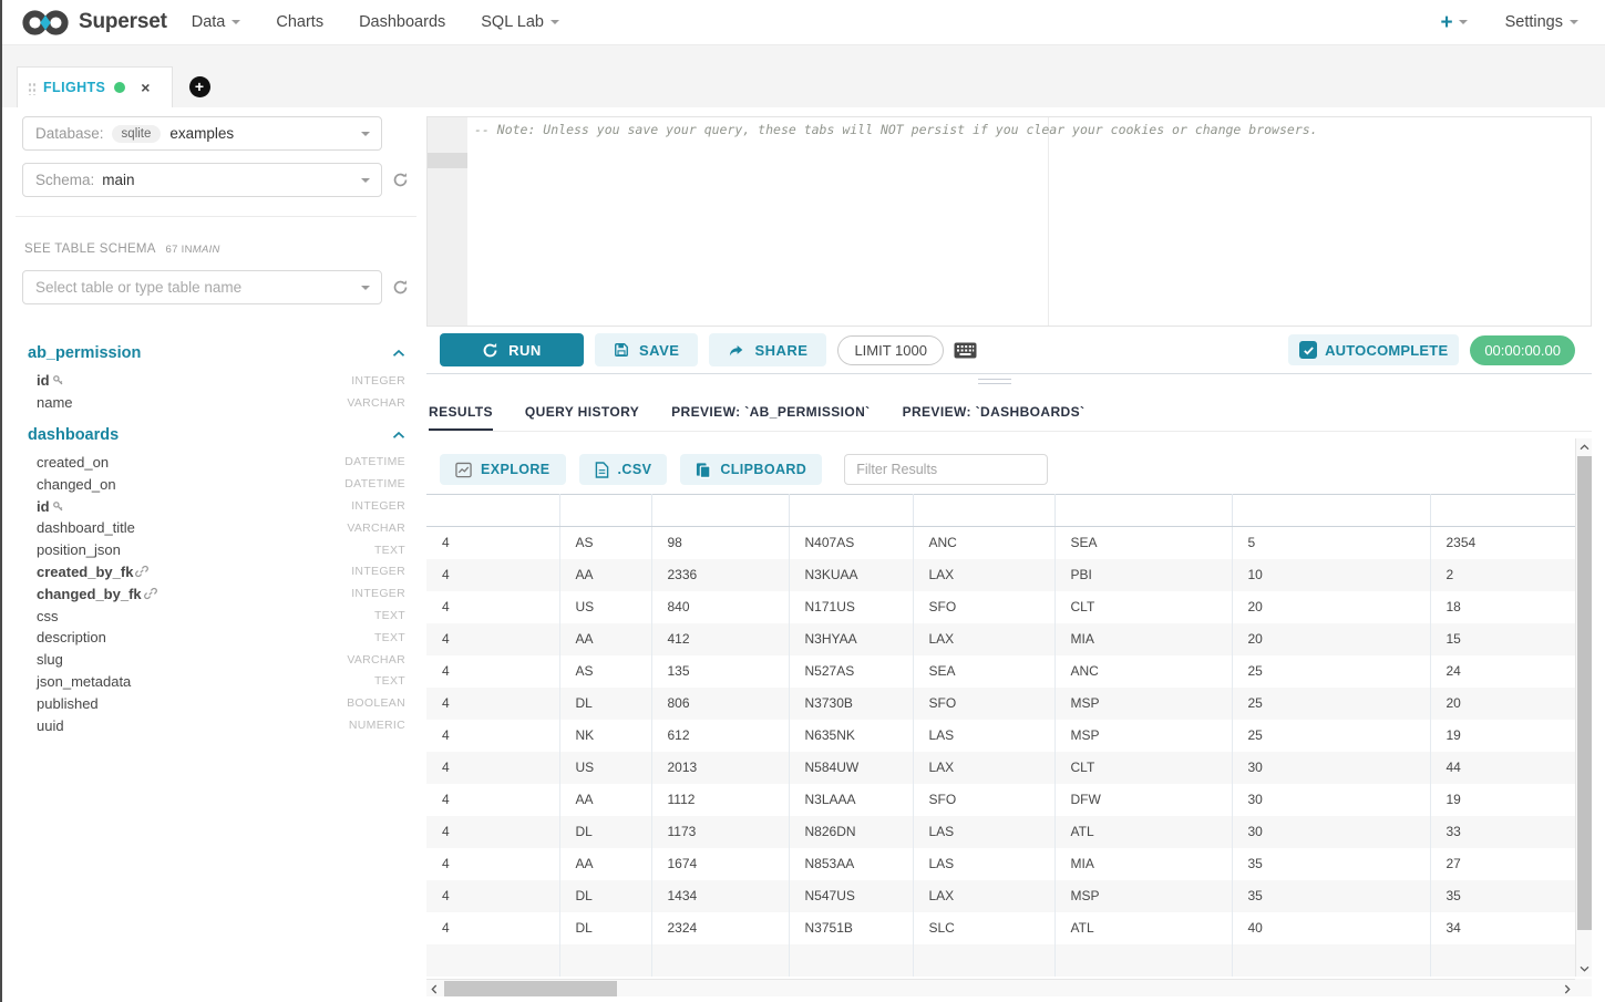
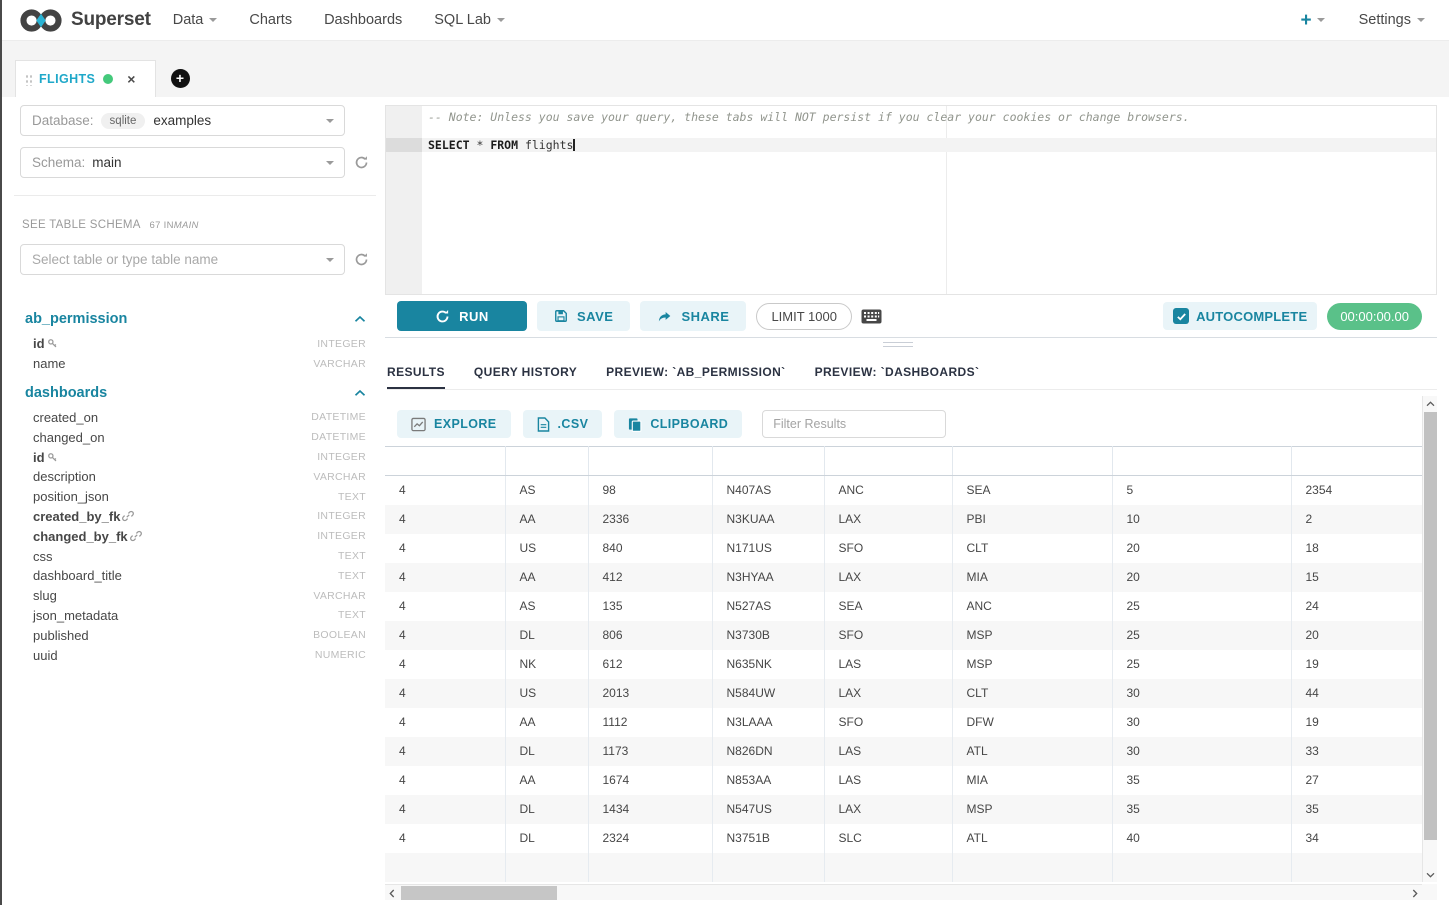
  Superset
  Data
  Charts
  Dashboards
  SQL Lab
  +
  Settings
  FLIGHTS
  ×
  +
  Database:
  sqlite
  examples
  Schema:
  main
  SEE TABLE SCHEMA 67 INMAIN
  Select table or type table name
  ab_permission
  id
  INTEGER
  name
  VARCHAR
  dashboards
  created_on
  DATETIME
  changed_on
  DATETIME
  id
  INTEGER
- dashboard_title
+ description
  VARCHAR
  position_json
  TEXT
  created_by_fk
  INTEGER
  changed_by_fk
  INTEGER
  css
  TEXT
- description
+ dashboard_title
  TEXT
  slug
  VARCHAR
  json_metadata
  TEXT
  published
  BOOLEAN
  uuid
  NUMERIC
  -- Note: Unless you save your query, these tabs will NOT persist if you clear your cookies or change browsers.
+ SELECT * FROM flights
  RUN
  SAVE
  SHARE
  LIMIT 1000
  AUTOCOMPLETE
  00:00:00.00
  RESULTS
  QUERY HISTORY
  PREVIEW: `AB_PERMISSION`
  PREVIEW: `DASHBOARDS`
  EXPLORE
  .CSV
  CLIPBOARD
  Filter Results
  4	AS	98	N407AS	ANC	SEA	5	2354
  4	AA	2336	N3KUAA	LAX	PBI	10	2
  4	US	840	N171US	SFO	CLT	20	18
  4	AA	412	N3HYAA	LAX	MIA	20	15
  4	AS	135	N527AS	SEA	ANC	25	24
  4	DL	806	N3730B	SFO	MSP	25	20
  4	NK	612	N635NK	LAS	MSP	25	19
  4	US	2013	N584UW	LAX	CLT	30	44
  4	AA	1112	N3LAAA	SFO	DFW	30	19
  4	DL	1173	N826DN	LAS	ATL	30	33
  4	AA	1674	N853AA	LAS	MIA	35	27
  4	DL	1434	N547US	LAX	MSP	35	35
  4	DL	2324	N3751B	SLC	ATL	40	34
